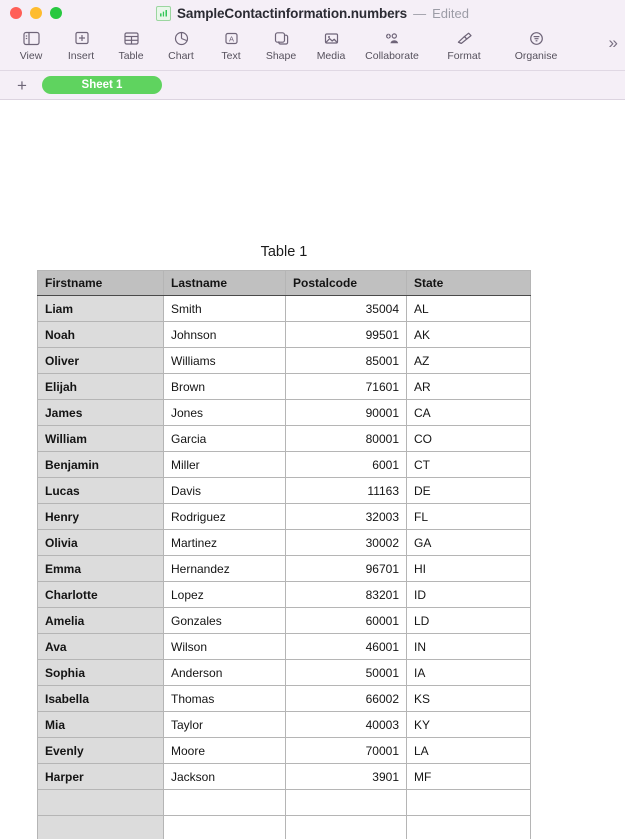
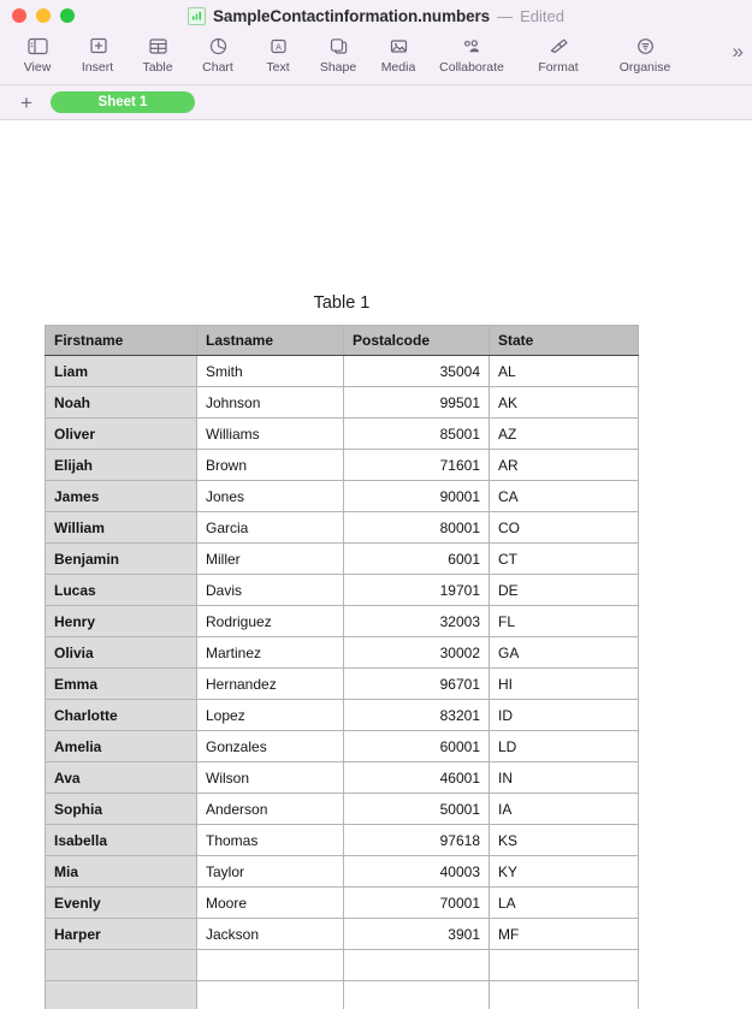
  SampleContactinformation.numbers
  —
  Edited
  View
  Insert
  Table
  Chart
  A
  Text
  Shape
  Media
  Collaborate
  Format
  Organise
  »
  +
  Sheet 1
  Table 1
  Firstname	Lastname	Postalcode	State
  Liam	Smith	35004	AL
  Noah	Johnson	99501	AK
  Oliver	Williams	85001	AZ
  Elijah	Brown	71601	AR
  James	Jones	90001	CA
  William	Garcia	80001	CO
  Benjamin	Miller	6001	CT
- Lucas	Davis	11163	DE
+ Lucas	Davis	19701	DE
  Henry	Rodriguez	32003	FL
  Olivia	Martinez	30002	GA
  Emma	Hernandez	96701	HI
  Charlotte	Lopez	83201	ID
  Amelia	Gonzales	60001	LD
  Ava	Wilson	46001	IN
  Sophia	Anderson	50001	IA
- Isabella	Thomas	66002	KS
+ Isabella	Thomas	97618	KS
  Mia	Taylor	40003	KY
  Evenly	Moore	70001	LA
  Harper	Jackson	3901	MF
